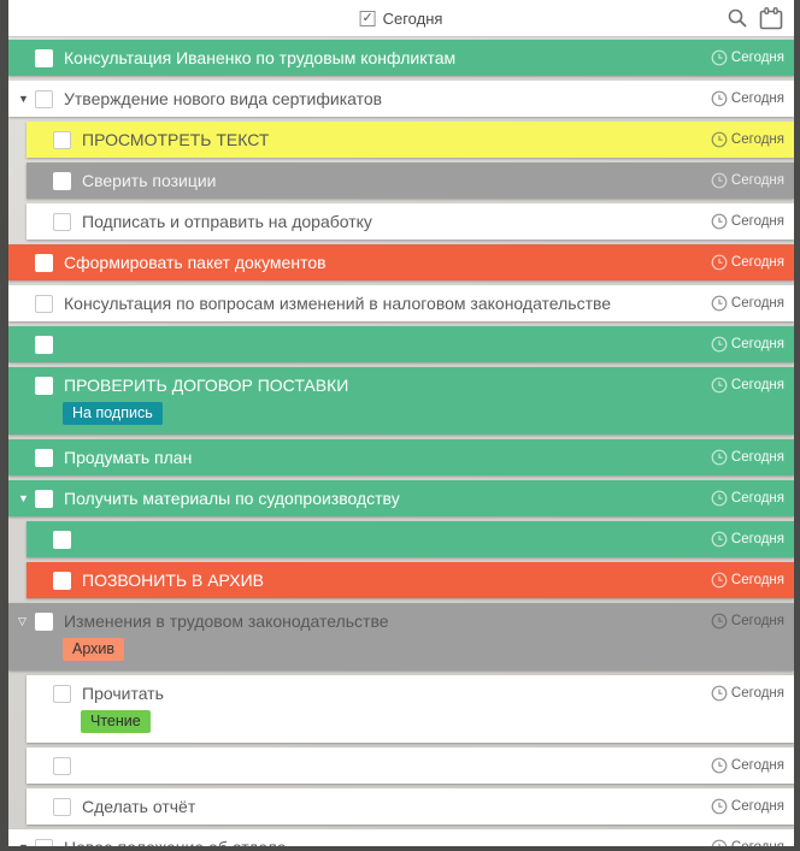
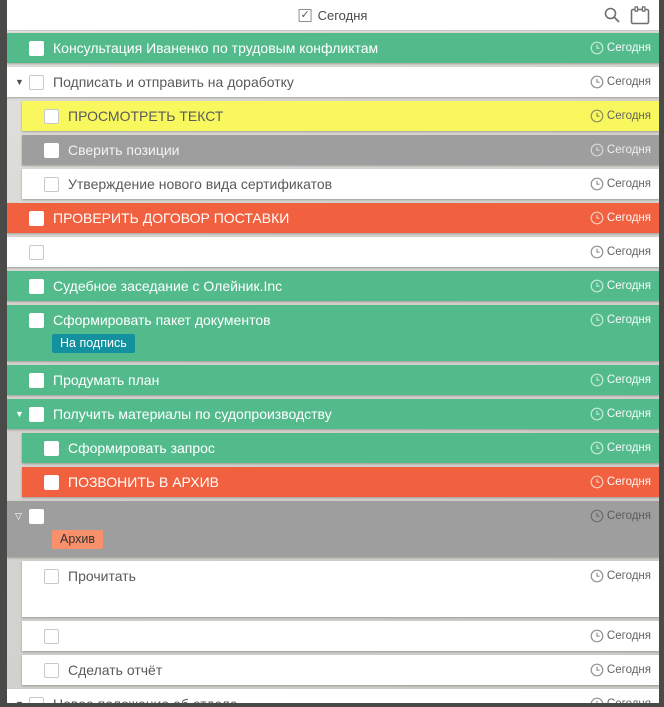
  ✓
  Сегодня
  Консультация Иваненко по трудовым конфликтам
  Сегодня
  ▼
- Утверждение нового вида сертификатов
+ Подписать и отправить на доработку
  Сегодня
  ПРОСМОТРЕТЬ ТЕКСТ
  Сегодня
  Сверить позиции
  Сегодня
- Подписать и отправить на доработку
+ Утверждение нового вида сертификатов
  Сегодня
- Сформировать пакет документов
+ ПРОВЕРИТЬ ДОГОВОР ПОСТАВКИ
  Сегодня
- Консультация по вопросам изменений в налоговом законодательстве
  Сегодня
+ Судебное заседание с Олейник.Inc
  Сегодня
- ПРОВЕРИТЬ ДОГОВОР ПОСТАВКИ
+ Сформировать пакет документов
  Сегодня
  На подпись
  Продумать план
  Сегодня
  ▼
  Получить материалы по судопроизводству
  Сегодня
+ Сформировать запрос
  Сегодня
  ПОЗВОНИТЬ В АРХИВ
  Сегодня
  ▽
- Изменения в трудовом законодательстве
  Сегодня
  Архив
  Прочитать
  Сегодня
- Чтение
  Сегодня
  Сделать отчёт
  Сегодня
